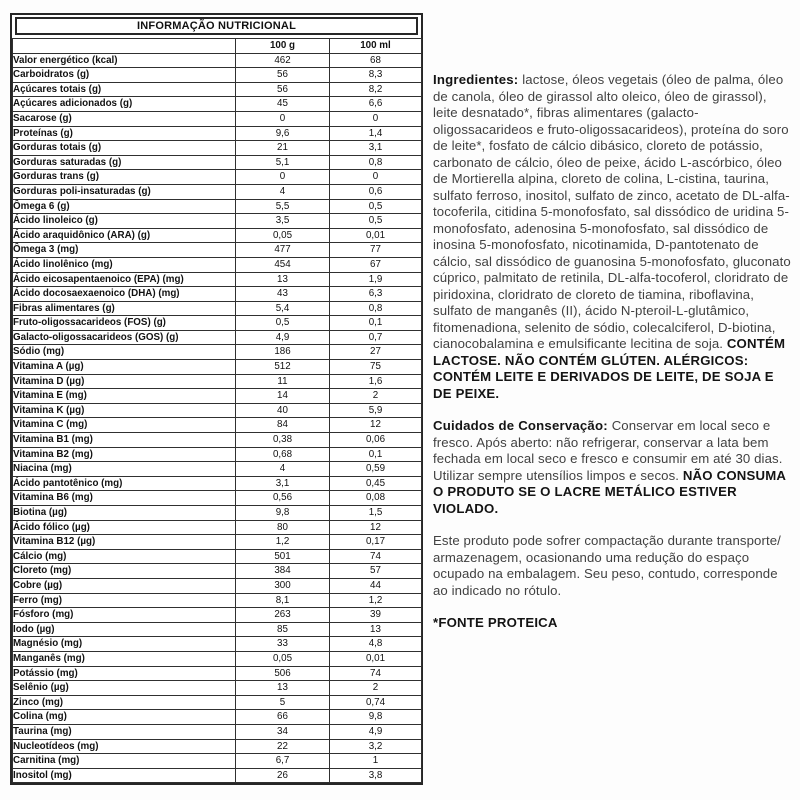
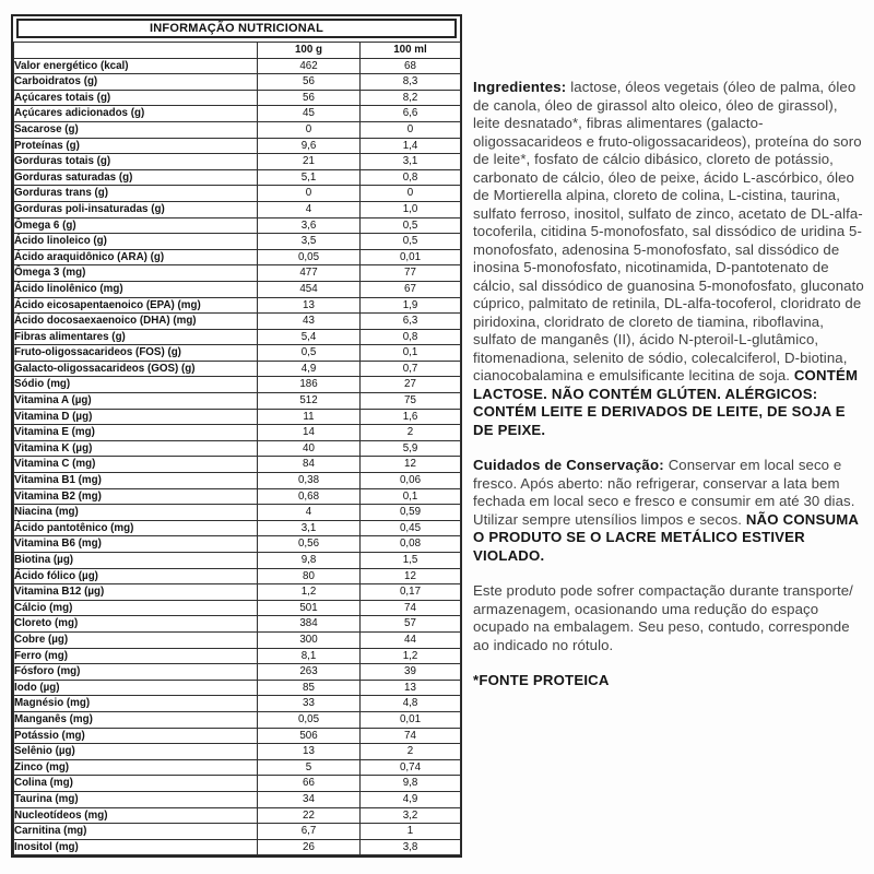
  INFORMAÇÃO NUTRICIONAL
  	100 g	100 ml
  Valor energético (kcal)	462	68
  Carboidratos (g)	56	8,3
  Açúcares totais (g)	56	8,2
  Açúcares adicionados (g)	45	6,6
  Sacarose (g)	0	0
  Proteínas (g)	9,6	1,4
  Gorduras totais (g)	21	3,1
  Gorduras saturadas (g)	5,1	0,8
  Gorduras trans (g)	0	0
- Gorduras poli-insaturadas (g)	4	0,6
+ Gorduras poli-insaturadas (g)	4	1,0
- Ômega 6 (g)	5,5	0,5
+ Ômega 6 (g)	3,6	0,5
  Ácido linoleico (g)	3,5	0,5
  Ácido araquidônico (ARA) (g)	0,05	0,01
  Ômega 3 (mg)	477	77
  Ácido linolênico (mg)	454	67
  Ácido eicosapentaenoico (EPA) (mg)	13	1,9
  Ácido docosaexaenoico (DHA) (mg)	43	6,3
  Fibras alimentares (g)	5,4	0,8
  Fruto-oligossacarideos (FOS) (g)	0,5	0,1
  Galacto-oligossacarideos (GOS) (g)	4,9	0,7
  Sódio (mg)	186	27
  Vitamina A (µg)	512	75
  Vitamina D (µg)	11	1,6
  Vitamina E (mg)	14	2
  Vitamina K (µg)	40	5,9
  Vitamina C (mg)	84	12
  Vitamina B1 (mg)	0,38	0,06
  Vitamina B2 (mg)	0,68	0,1
  Niacina (mg)	4	0,59
  Ácido pantotênico (mg)	3,1	0,45
  Vitamina B6 (mg)	0,56	0,08
  Biotina (µg)	9,8	1,5
  Ácido fólico (µg)	80	12
  Vitamina B12 (µg)	1,2	0,17
  Cálcio (mg)	501	74
  Cloreto (mg)	384	57
  Cobre (µg)	300	44
  Ferro (mg)	8,1	1,2
  Fósforo (mg)	263	39
  Iodo (µg)	85	13
  Magnésio (mg)	33	4,8
  Manganês (mg)	0,05	0,01
  Potássio (mg)	506	74
  Selênio (µg)	13	2
  Zinco (mg)	5	0,74
  Colina (mg)	66	9,8
  Taurina (mg)	34	4,9
  Nucleotídeos (mg)	22	3,2
  Carnitina (mg)	6,7	1
  Inositol (mg)	26	3,8
  Ingredientes: lactose, óleos vegetais (óleo de palma, óleo de canola, óleo de girassol alto oleico, óleo de girassol), leite desnatado*, fibras alimentares (galacto-oligossacarideos e fruto-oligossacarideos), proteína do soro de leite*, fosfato de cálcio dibásico, cloreto de potássio, carbonato de cálcio, óleo de peixe, ácido L-ascórbico, óleo de Mortierella alpina, cloreto de colina, L-cistina, taurina, sulfato ferroso, inositol, sulfato de zinco, acetato de DL-alfa-tocoferila, citidina 5-monofosfato, sal dissódico de uridina 5-monofosfato, adenosina 5-monofosfato, sal dissódico de inosina 5-monofosfato, nicotinamida, D-pantotenato de cálcio, sal dissódico de guanosina 5-monofosfato, gluconato cúprico, palmitato de retinila, DL-alfa-tocoferol, cloridrato de piridoxina, cloridrato de cloreto de tiamina, riboflavina, sulfato de manganês (II), ácido N-pteroil-L-glutâmico, fitomenadiona, selenito de sódio, colecalciferol, D-biotina, cianocobalamina e emulsificante lecitina de soja. CONTÉM LACTOSE. NÃO CONTÉM GLÚTEN. ALÉRGICOS: CONTÉM LEITE E DERIVADOS DE LEITE, DE SOJA E DE PEIXE.
  Cuidados de Conservação: Conservar em local seco e fresco. Após aberto: não refrigerar, conservar a lata bem fechada em local seco e fresco e consumir em até 30 dias. Utilizar sempre utensílios limpos e secos. NÃO CONSUMA O PRODUTO SE O LACRE METÁLICO ESTIVER VIOLADO.
  Este produto pode sofrer compactação durante transporte/ armazenagem, ocasionando uma redução do espaço ocupado na embalagem. Seu peso, contudo, corresponde ao indicado no rótulo.
  *FONTE PROTEICA
